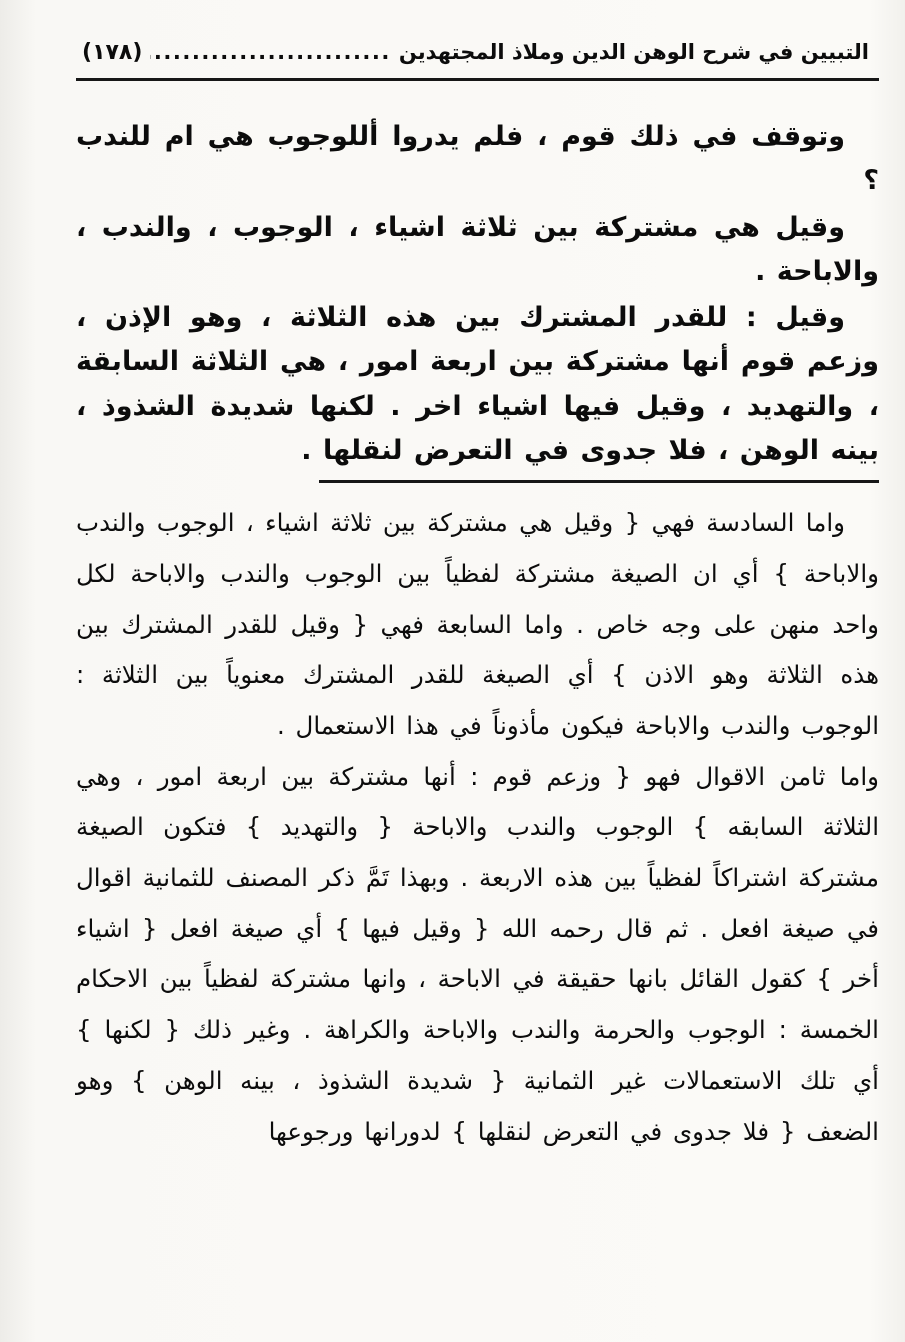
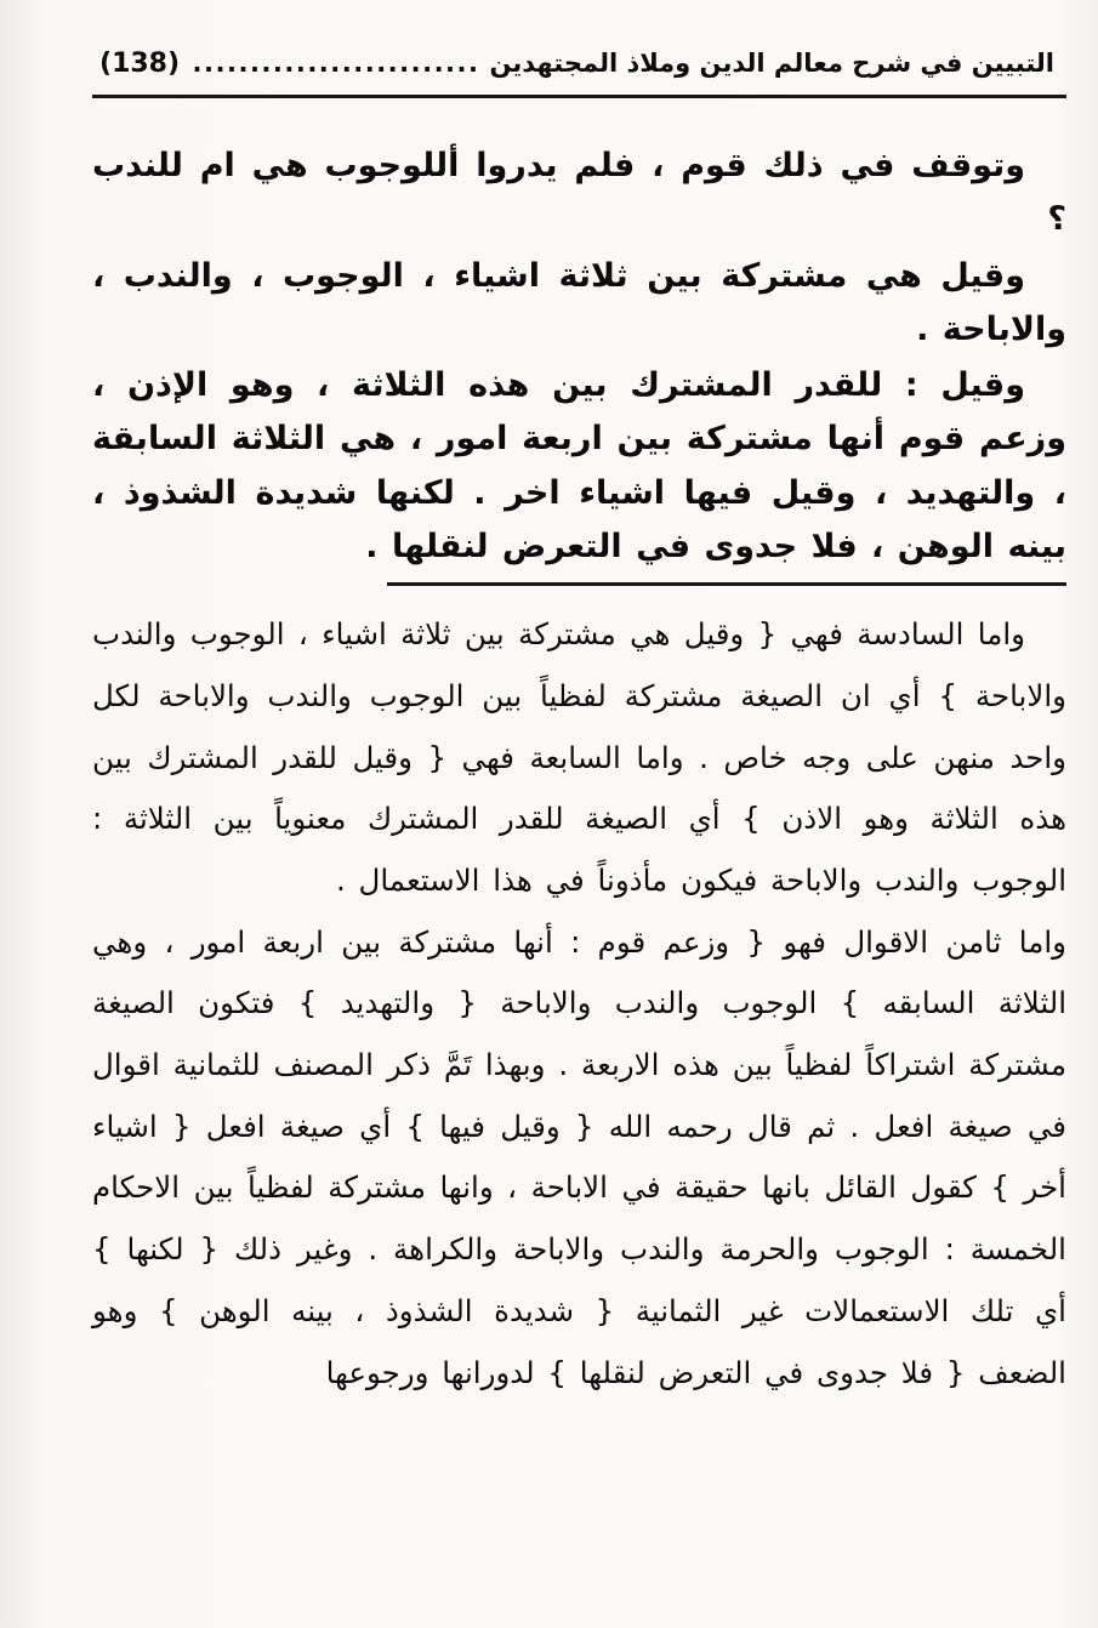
- التبيين في شرح الوهن الدين وملاذ المجتهدين
+ التبيين في شرح معالم الدين وملاذ المجتهدين
- (١٧٨)
+ (138)
  وتوقف في ذلك قوم ، فلم يدروا أللوجوب هي ام للندب ؟
  وقيل هي مشتركة بين ثلاثة اشياء ، الوجوب ، والندب ، والاباحة .
  وقيل : للقدر المشترك بين هذه الثلاثة ، وهو الإذن ، وزعم قوم أنها مشتركة بين اربعة امور ، هي الثلاثة السابقة ، والتهديد ، وقيل فيها اشياء اخر . لكنها شديدة الشذوذ ، بينه الوهن ، فلا جدوى في التعرض لنقلها .
  واما السادسة فهي { وقيل هي مشتركة بين ثلاثة اشياء ، الوجوب والندب والاباحة } أي ان الصيغة مشتركة لفظياً بين الوجوب والندب والاباحة لكل واحد منهن على وجه خاص . واما السابعة فهي { وقيل للقدر المشترك بين هذه الثلاثة وهو الاذن } أي الصيغة للقدر المشترك معنوياً بين الثلاثة : الوجوب والندب والاباحة فيكون مأذوناً في هذا الاستعمال .
  واما ثامن الاقوال فهو { وزعم قوم : أنها مشتركة بين اربعة امور ، وهي الثلاثة السابقه } الوجوب والندب والاباحة { والتهديد } فتكون الصيغة مشتركة اشتراكاً لفظياً بين هذه الاربعة . وبهذا تَمَّ ذكر المصنف للثمانية اقوال في صيغة افعل . ثم قال رحمه الله { وقيل فيها } أي صيغة افعل { اشياء أخر } كقول القائل بانها حقيقة في الاباحة ، وانها مشتركة لفظياً بين الاحكام الخمسة : الوجوب والحرمة والندب والاباحة والكراهة . وغير ذلك { لكنها } أي تلك الاستعمالات غير الثمانية { شديدة الشذوذ ، بينه الوهن } وهو الضعف { فلا جدوى في التعرض لنقلها } لدورانها ورجوعها
